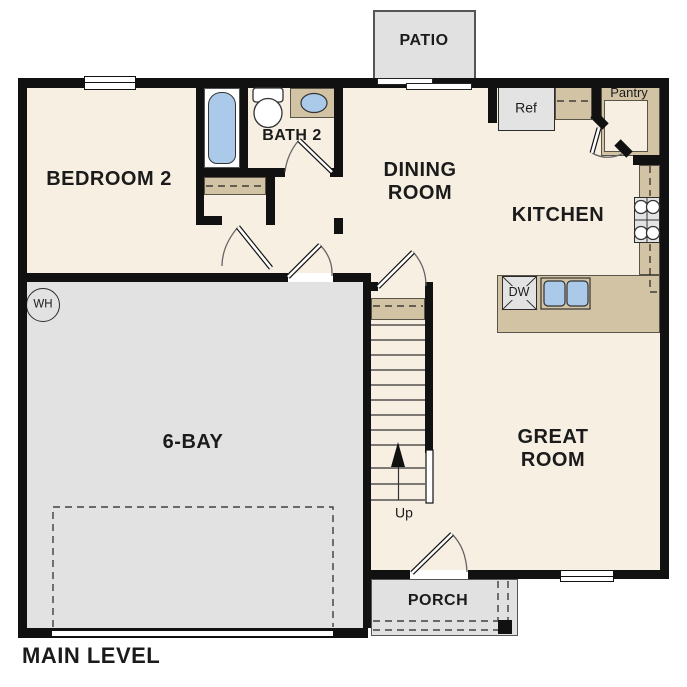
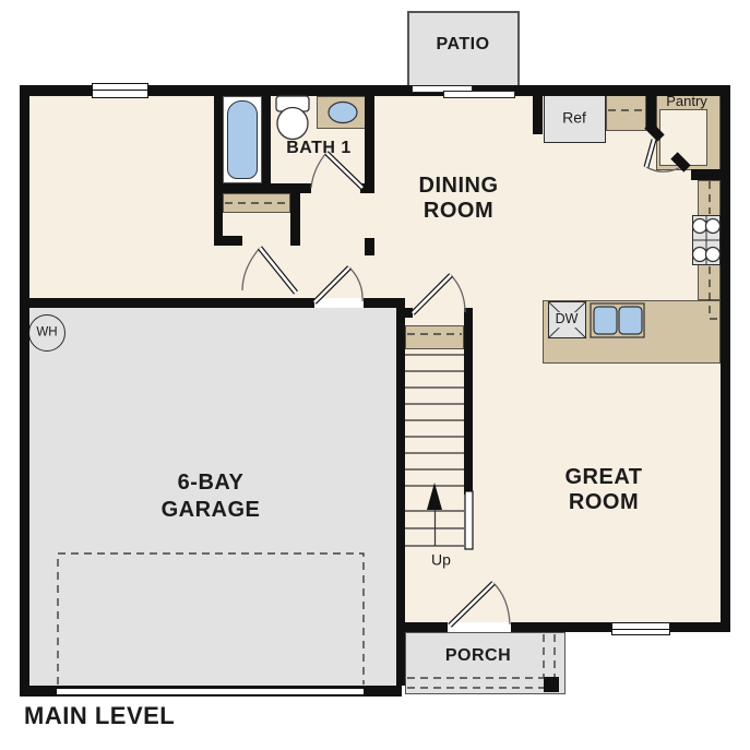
  PATIO
- BEDROOM 2
- BATH 2
+ BATH 1
  DINING
  ROOM
- KITCHEN
  Pantry
  Ref
  DW
  GREAT
  ROOM
  6-BAY
+ GARAGE
  Up
  PORCH
  WH
  MAIN LEVEL
